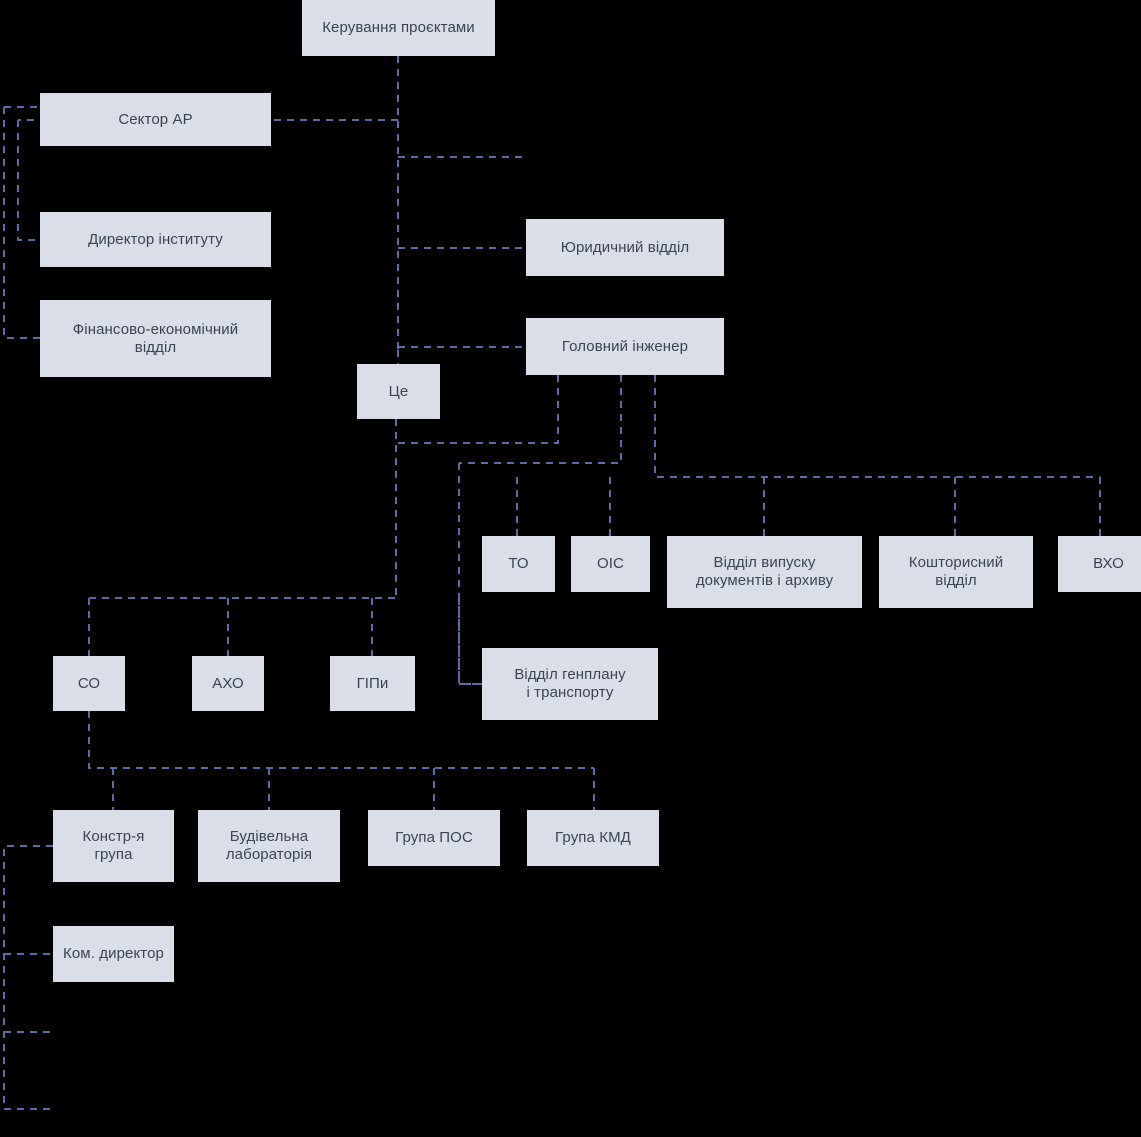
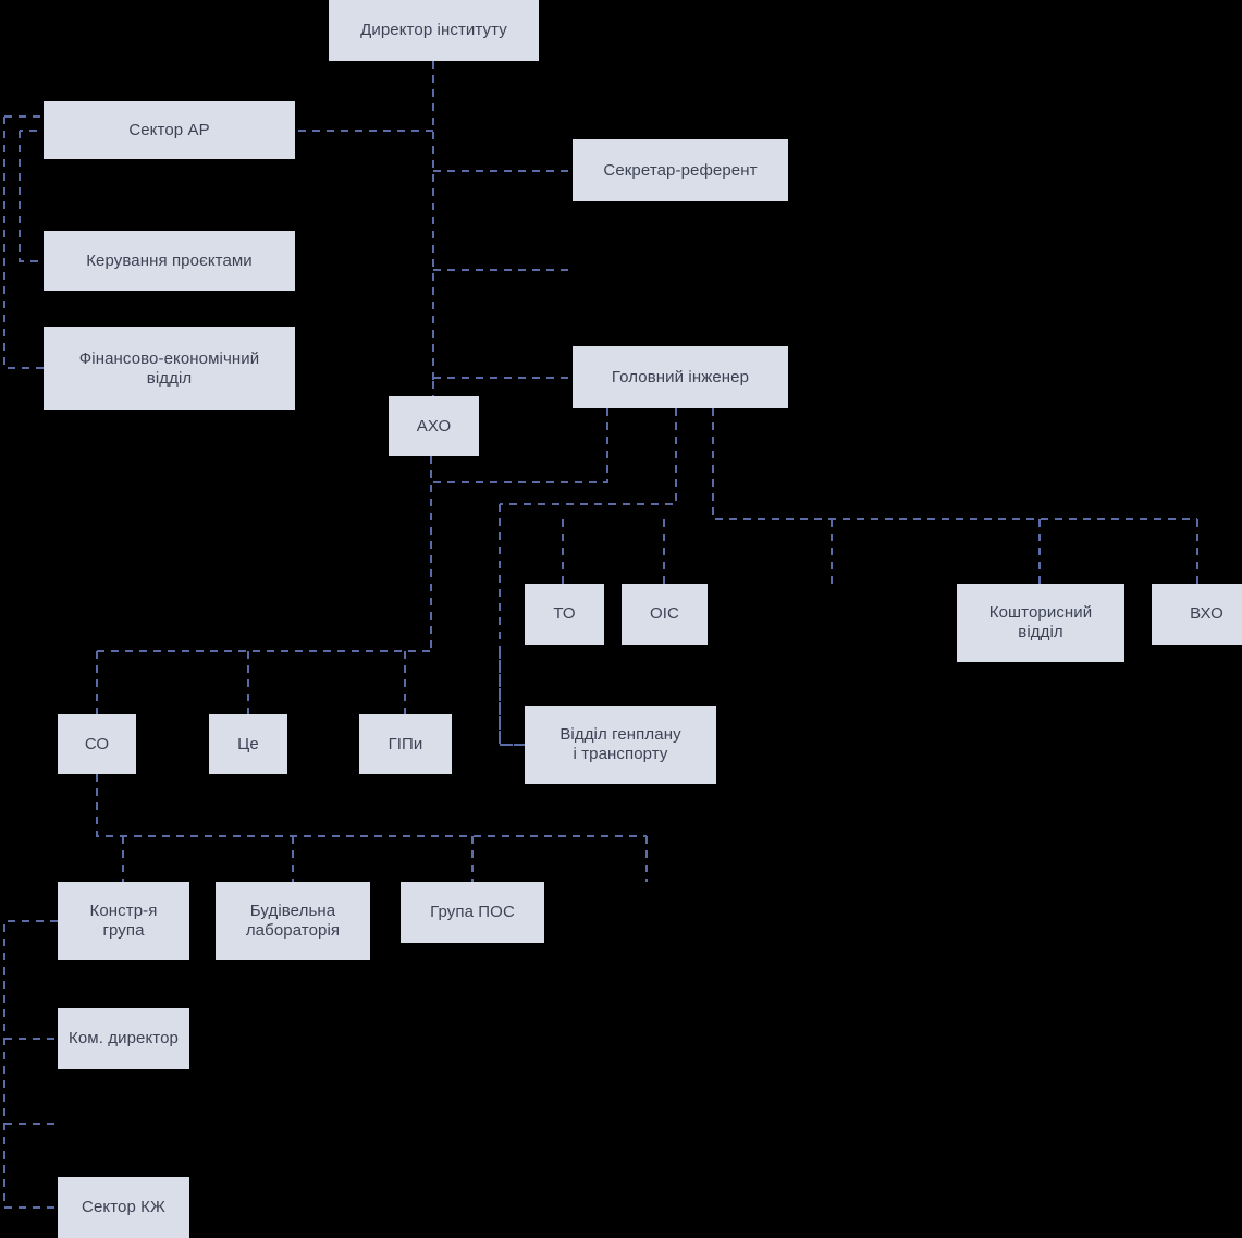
- Керування проєктами
+ Директор інституту
  Сектор АР
+ Секретар-референт
- Директор інституту
+ Керування проєктами
- Юридичний відділ
  Фінансово-економічний
  відділ
  Головний інженер
- Це
+ АХО
  ТО
  ОІС
- Відділ випуску
- документів і архиву
  Кошторисний
  відділ
  ВХО
  СО
- АХО
+ Це
  ГІПи
  Відділ генплану
  і транспорту
  Констр-я
  група
  Будівельна
  лабораторія
  Група ПОС
- Група КМД
  Ком. директор
+ Сектор КЖ
